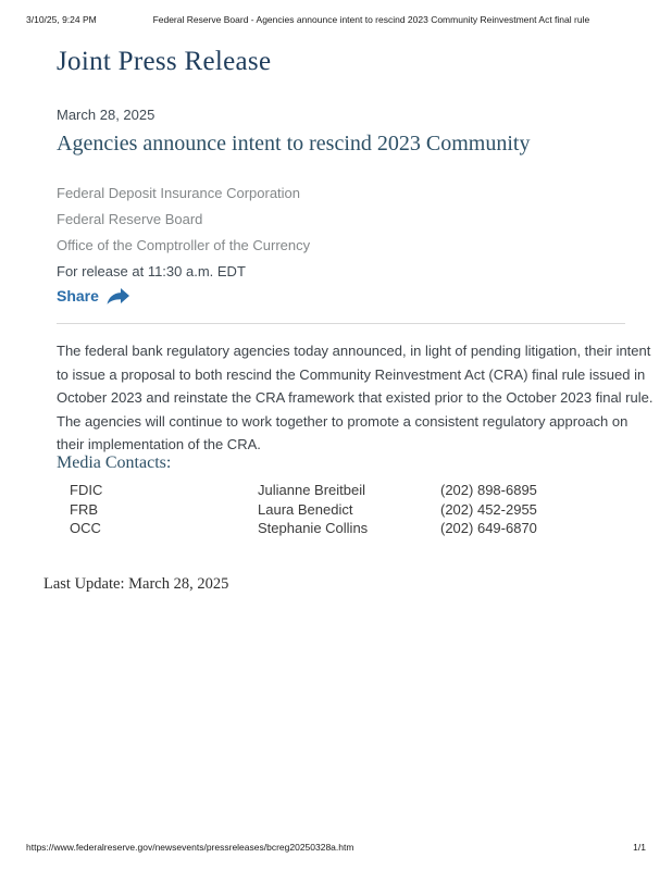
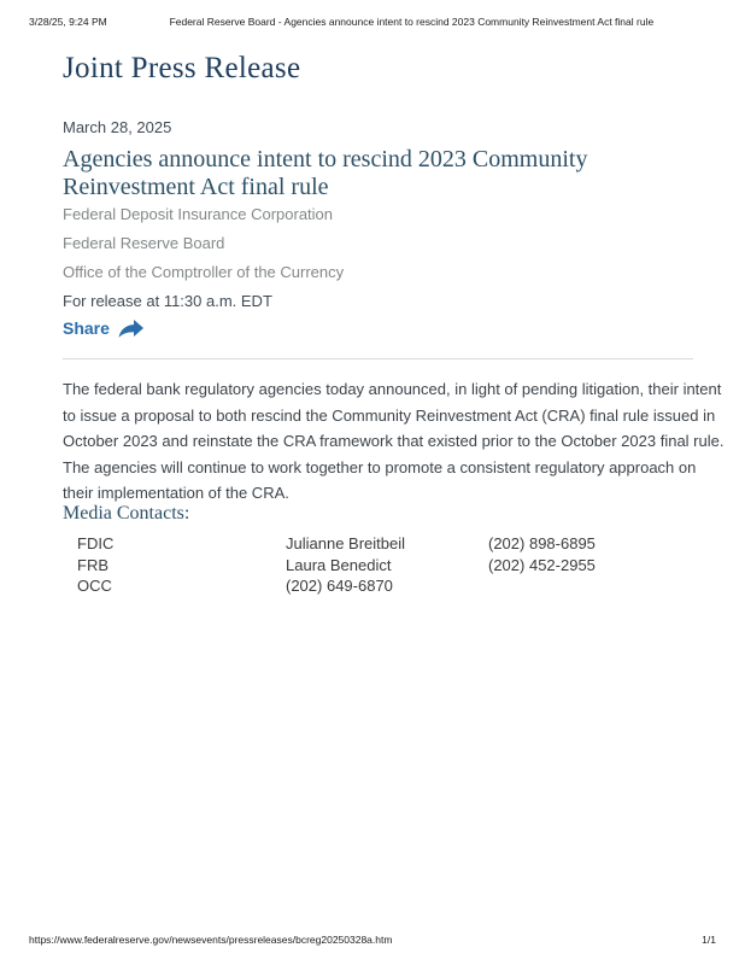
- 3/10/25, 9:24 PM
+ 3/28/25, 9:24 PM
  Federal Reserve Board - Agencies announce intent to rescind 2023 Community Reinvestment Act final rule
  Joint Press Release
  March 28, 2025
  Agencies announce intent to rescind 2023 Community
+ Reinvestment Act final rule
  Federal Deposit Insurance Corporation
  Federal Reserve Board
  Office of the Comptroller of the Currency
  For release at 11:30 a.m. EDT
  Share
  The federal bank regulatory agencies today announced, in light of pending litigation, their intent
  to issue a proposal to both rescind the Community Reinvestment Act (CRA) final rule issued in
  October 2023 and reinstate the CRA framework that existed prior to the October 2023 final rule.
  The agencies will continue to work together to promote a consistent regulatory approach on
  their implementation of the CRA.
  Media Contacts:
  FDIC
  Julianne Breitbeil
  (202) 898-6895
  FRB
  Laura Benedict
  (202) 452-2955
  OCC
- Stephanie Collins
  (202) 649-6870
- Last Update: March 28, 2025
  https://www.federalreserve.gov/newsevents/pressreleases/bcreg20250328a.htm
  1/1
